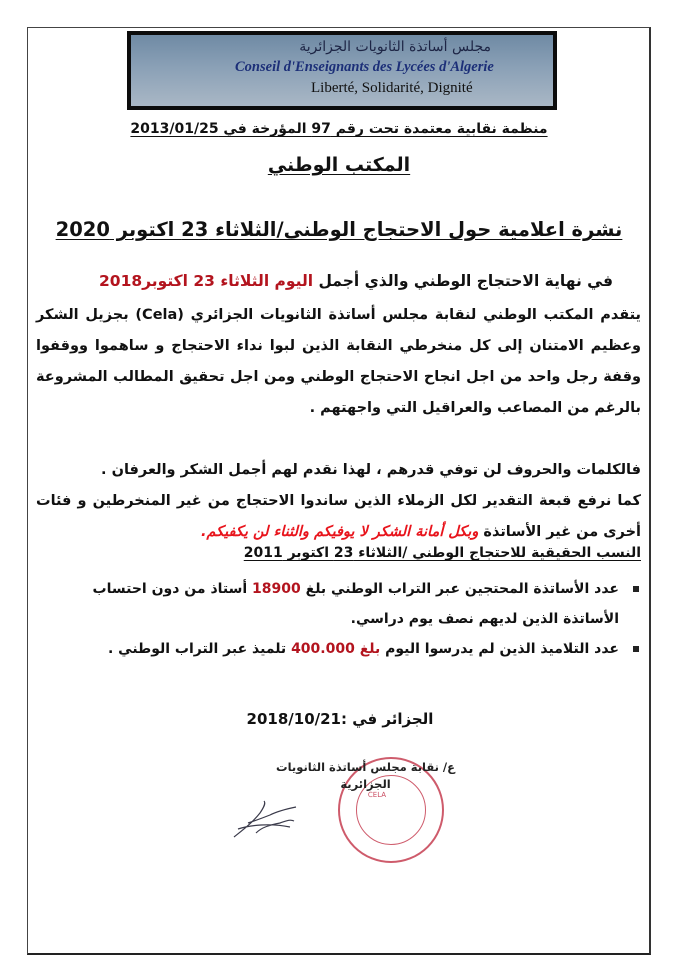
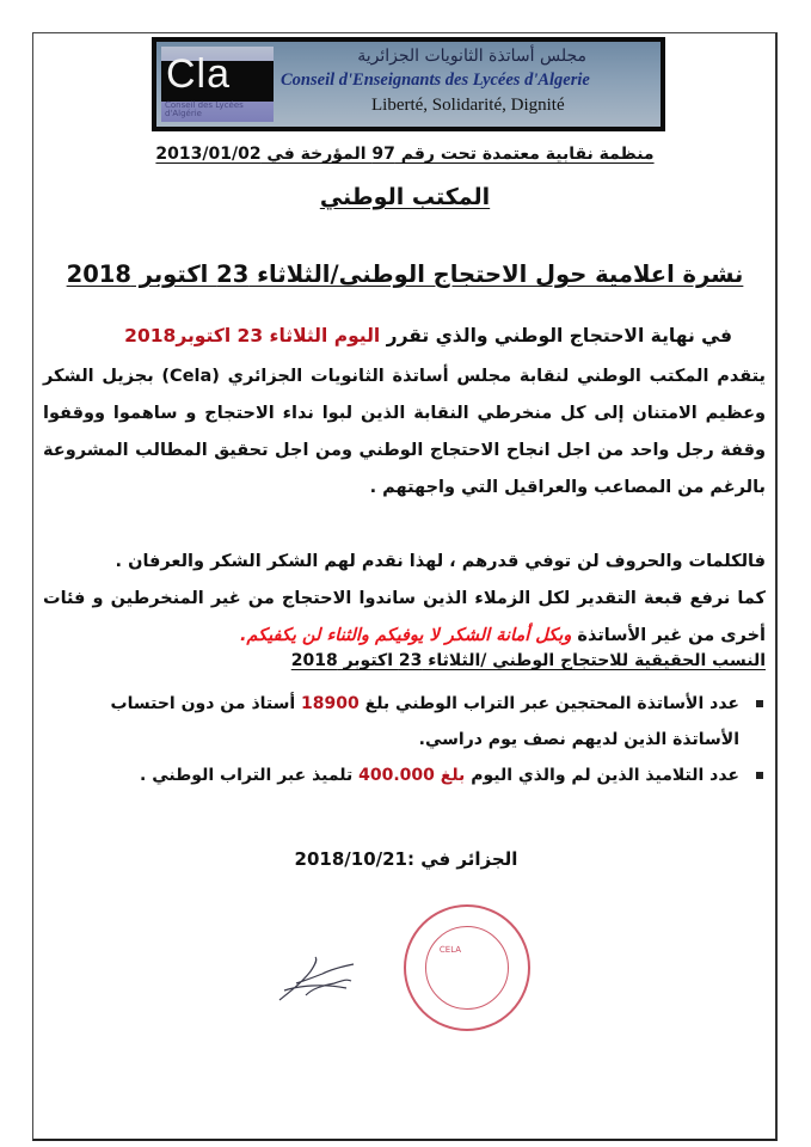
+ Cla
+ Conseil des Lycées d'Algérie
  مجلس أساتذة الثانويات الجزائرية
  Conseil d'Enseignants des Lycées d'Algerie
  Liberté, Solidarité, Dignité
- منظمة نقابية معتمدة تحت رقم 97 المؤرخة في 2013/01/25
+ منظمة نقابية معتمدة تحت رقم 97 المؤرخة في 2013/01/02
  المكتب الوطني
- نشرة اعلامية حول الاحتجاج الوطنى/الثلاثاء 23 اكتوبر 2020
+ نشرة اعلامية حول الاحتجاج الوطنى/الثلاثاء 23 اكتوبر 2018
- في نهاية الاحتجاج الوطني والذي أجمل اليوم الثلاثاء 23 اكتوبر2018
+ في نهاية الاحتجاج الوطني والذي تقرر اليوم الثلاثاء 23 اكتوبر2018
  يتقدم المكتب الوطني لنقابة مجلس أساتذة الثانويات الجزائري (Cela) بجزيل الشكر وعظيم الامتنان إلى كل منخرطي النقابة الذين لبوا نداء الاحتجاج و ساهموا ووقفوا وقفة رجل واحد من اجل انجاح الاحتجاج الوطني ومن اجل تحقيق المطالب المشروعة بالرغم من المصاعب والعراقيل التي واجهتهم .
- فالكلمات والحروف لن توفي قدرهم ، لهذا نقدم لهم أجمل الشكر والعرفان .
+ فالكلمات والحروف لن توفي قدرهم ، لهذا نقدم لهم الشكر الشكر والعرفان .
  كما نرفع قبعة التقدير لكل الزملاء الذين ساندوا الاحتجاج من غير المنخرطين و فئات أخرى من غير الأساتذة وبكل أمانة الشكر لا يوفيكم والثناء لن يكفيكم.
- النسب الحقيقية للاحتجاج الوطني /الثلاثاء 23 اكتوبر 2011
+ النسب الحقيقية للاحتجاج الوطني /الثلاثاء 23 اكتوبر 2018
  عدد الأساتذة المحتجين عبر التراب الوطني بلغ 18900 أستاذ من دون احتساب الأساتذة الذين لديهم نصف يوم دراسي.
- عدد التلاميذ الذين لم يدرسوا اليوم بلغ 400.000 تلميذ عبر التراب الوطني .
+ عدد التلاميذ الذين لم والذي اليوم بلغ 400.000 تلميذ عبر التراب الوطني .
  الجزائر في :2018/10/21
  CELA
- ع/ نقابة مجلس أساتذة الثانويات
- الجزائرية
